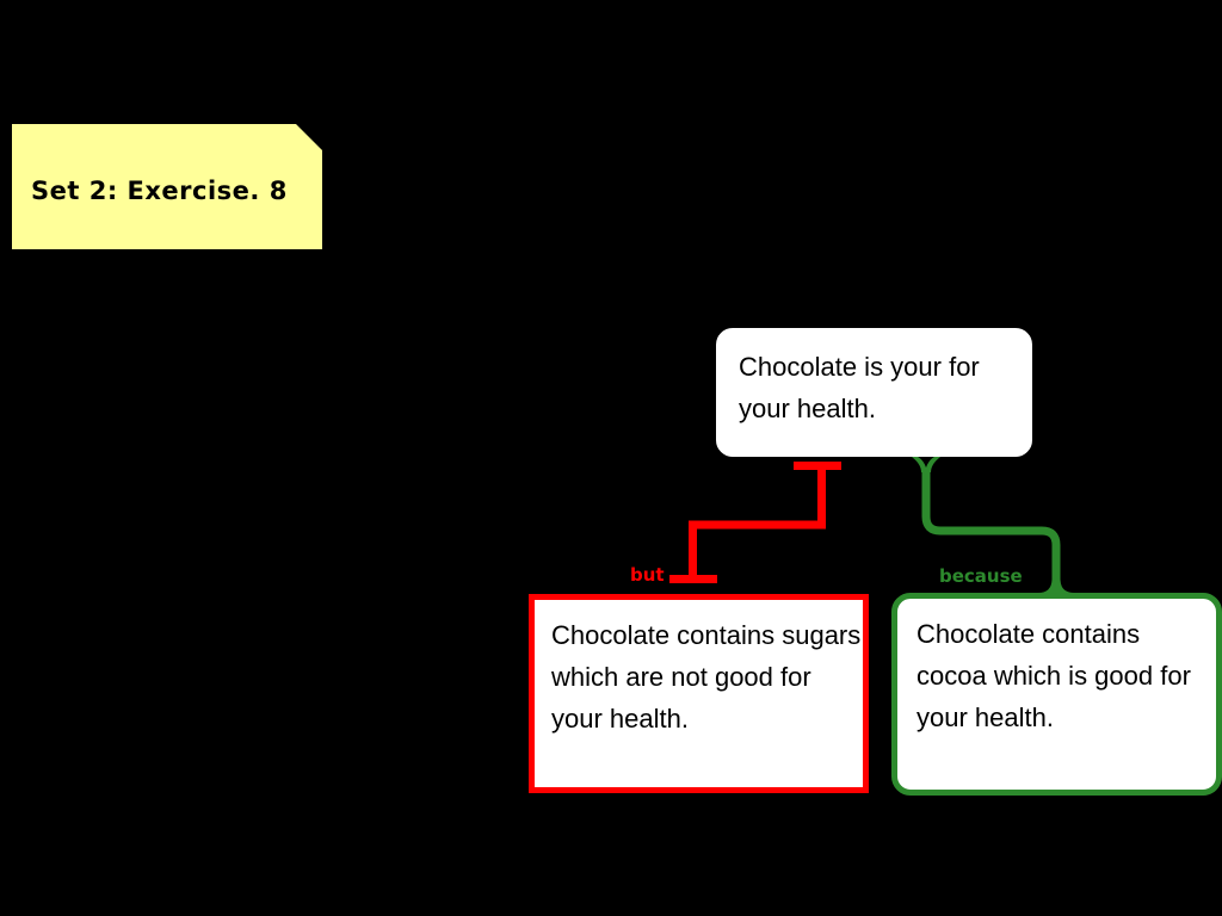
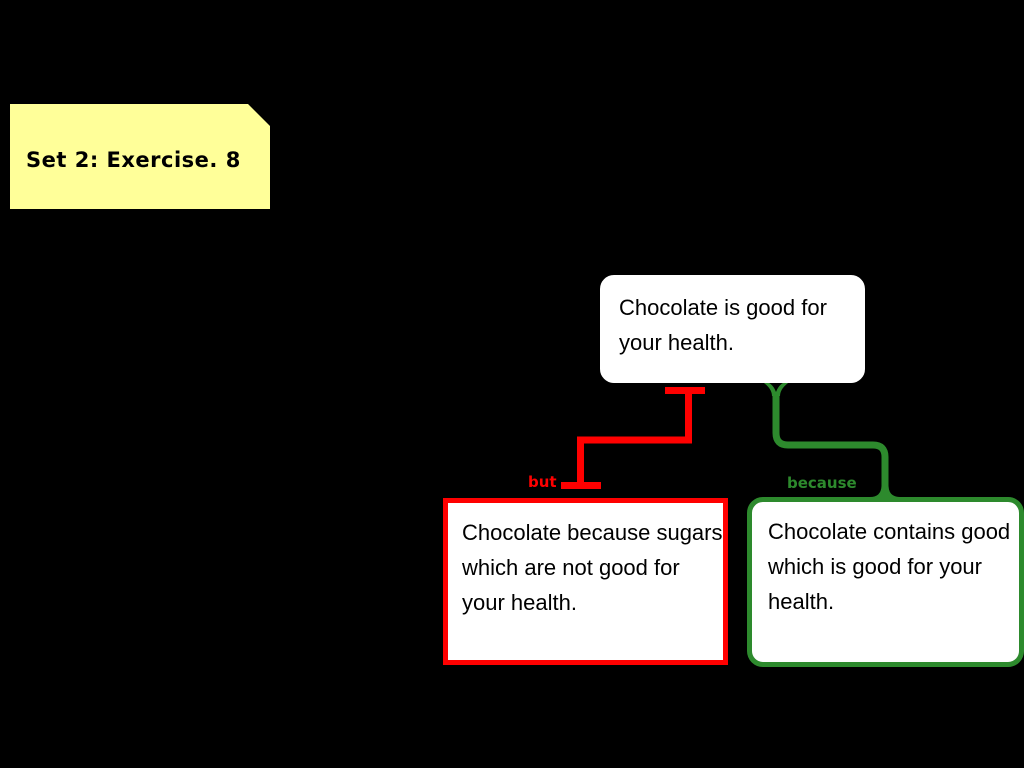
  Set 2: Exercise. 8
  but
  because
- Chocolate is your for your health.
+ Chocolate is good for your health.
- Chocolate contains sugars which are not good for your health.
+ Chocolate because sugars which are not good for your health.
- Chocolate contains cocoa which is good for your health.
+ Chocolate contains good which is good for your health.
